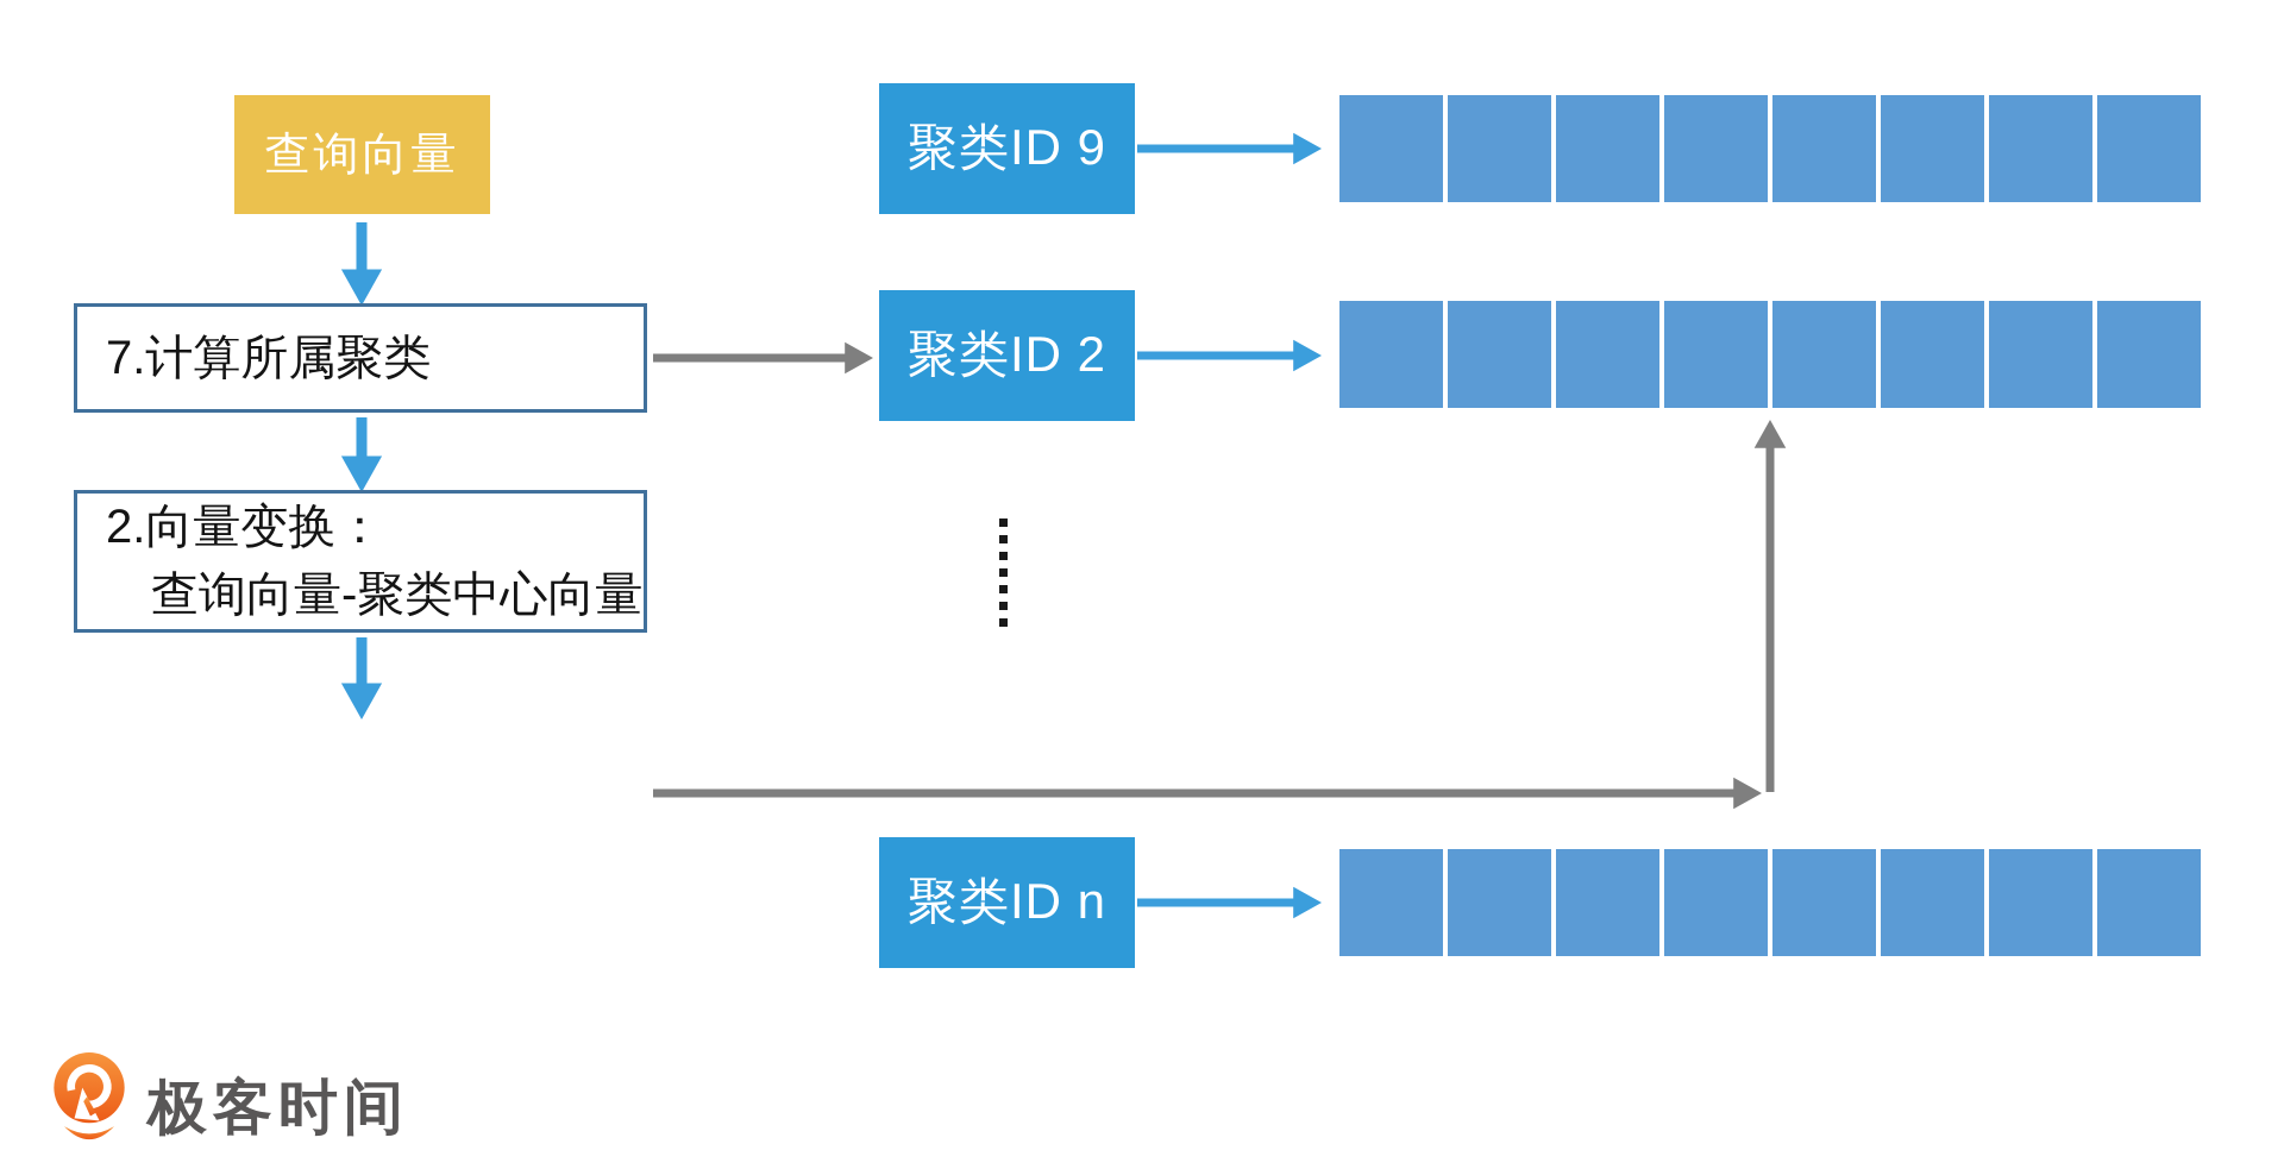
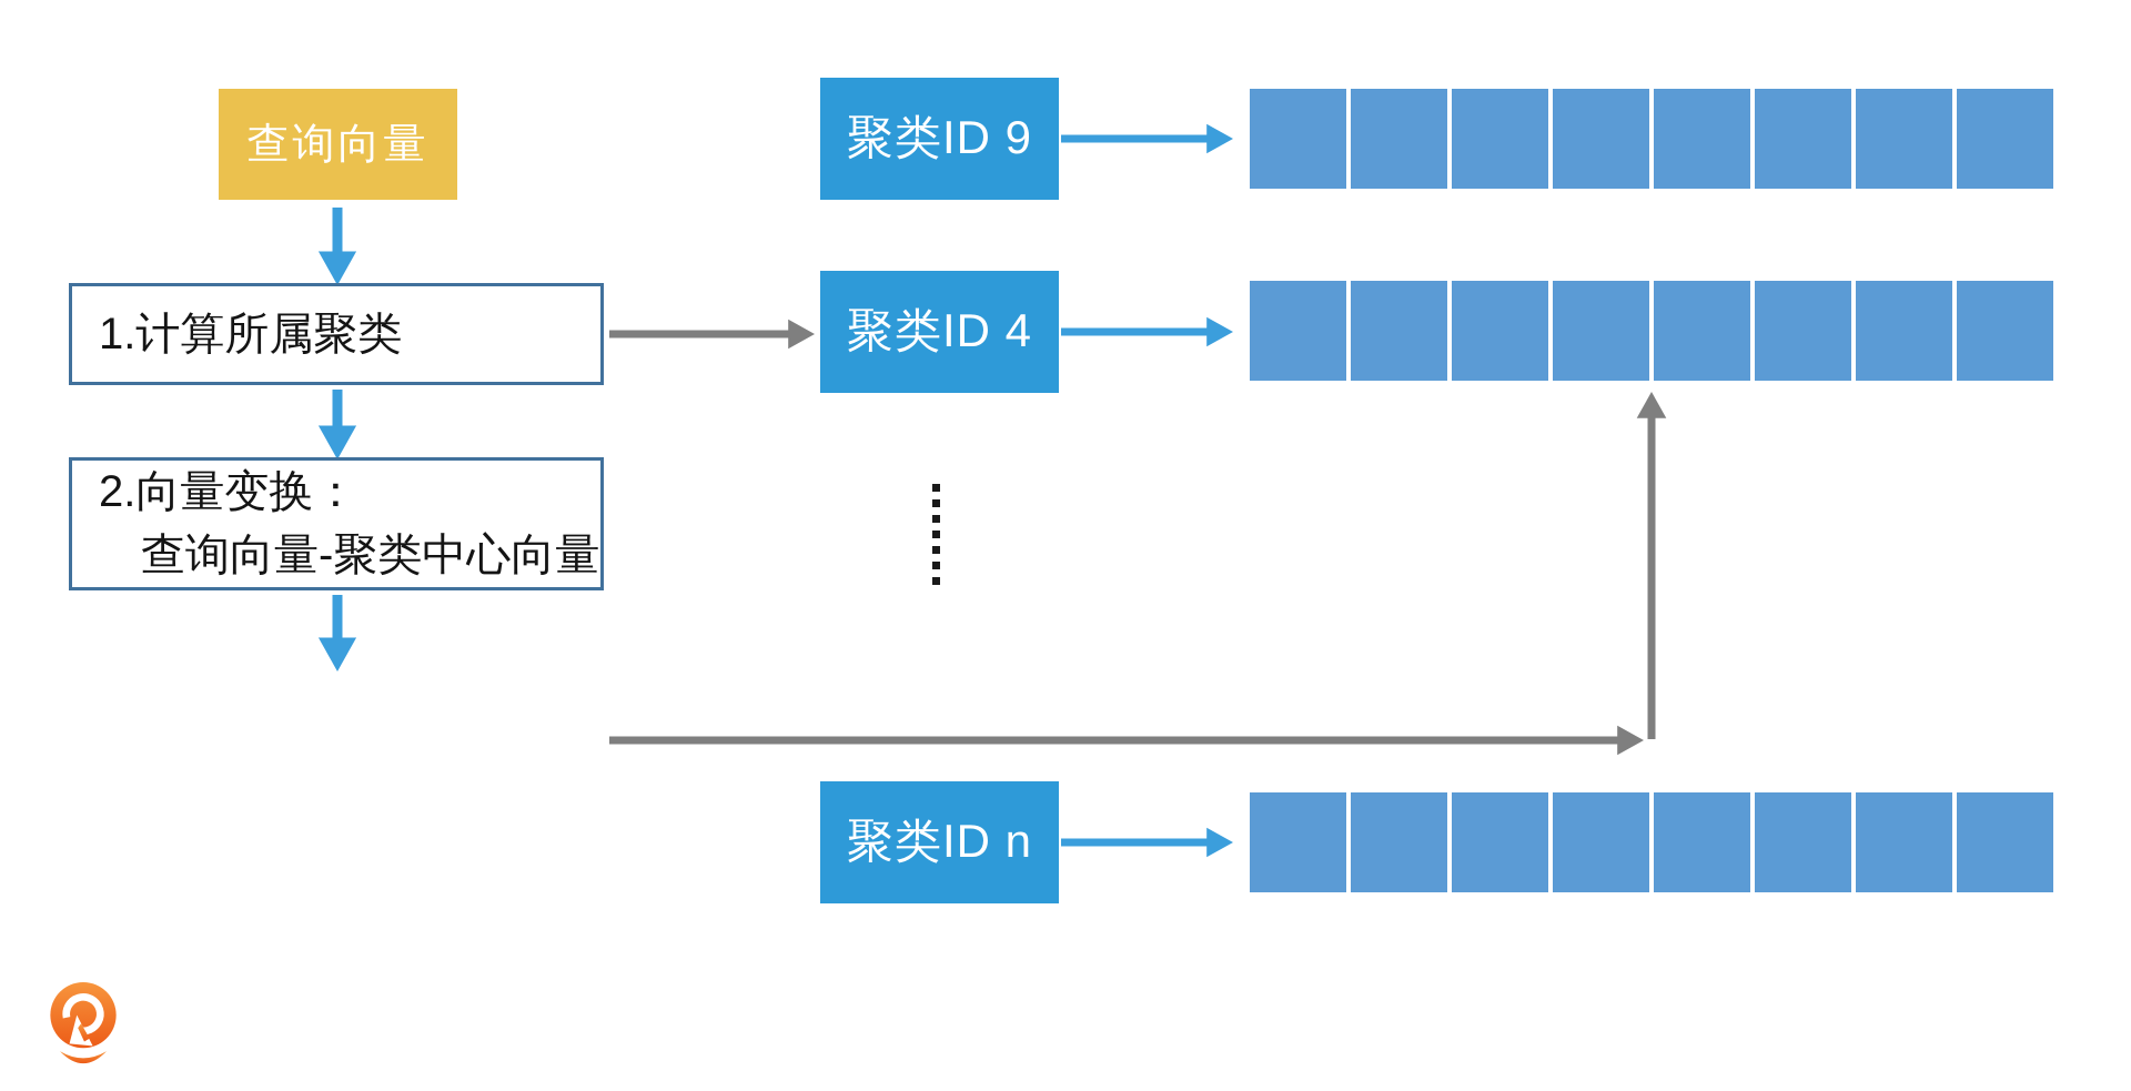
  查询向量
- 7.计算所属聚类
+ 1.计算所属聚类
  2.向量变换：
  查询向量-聚类中心向量
  聚类ID 9
- 聚类ID 2
+ 聚类ID 4
  聚类ID n
- 极客时间
